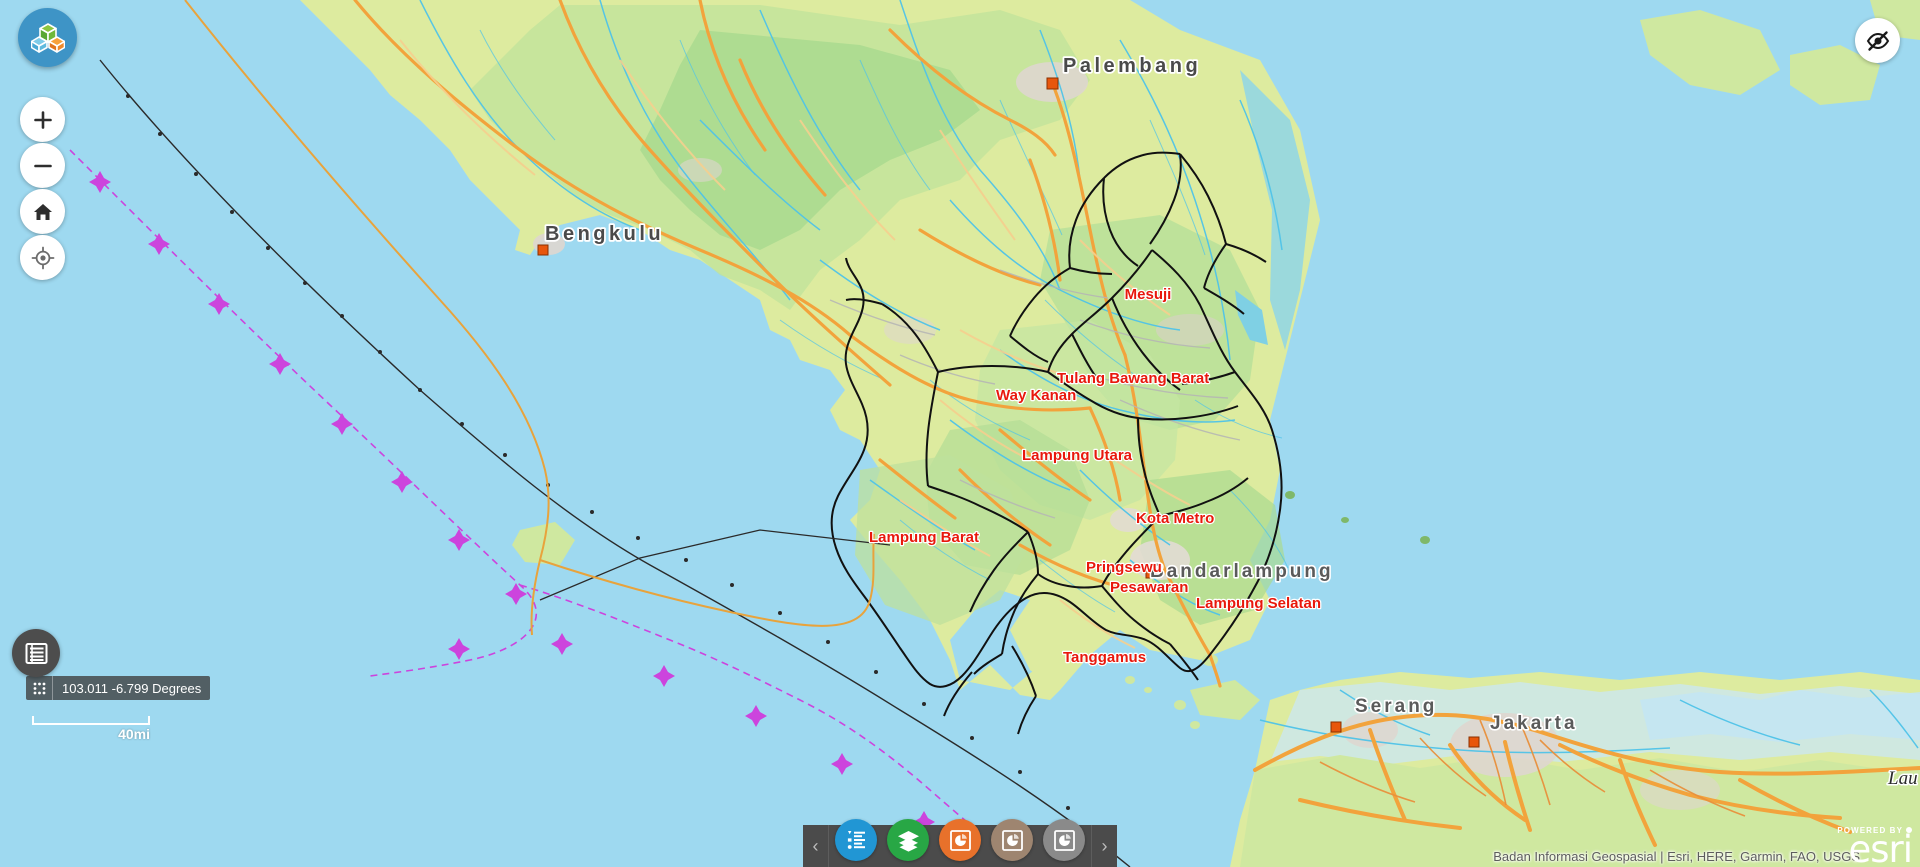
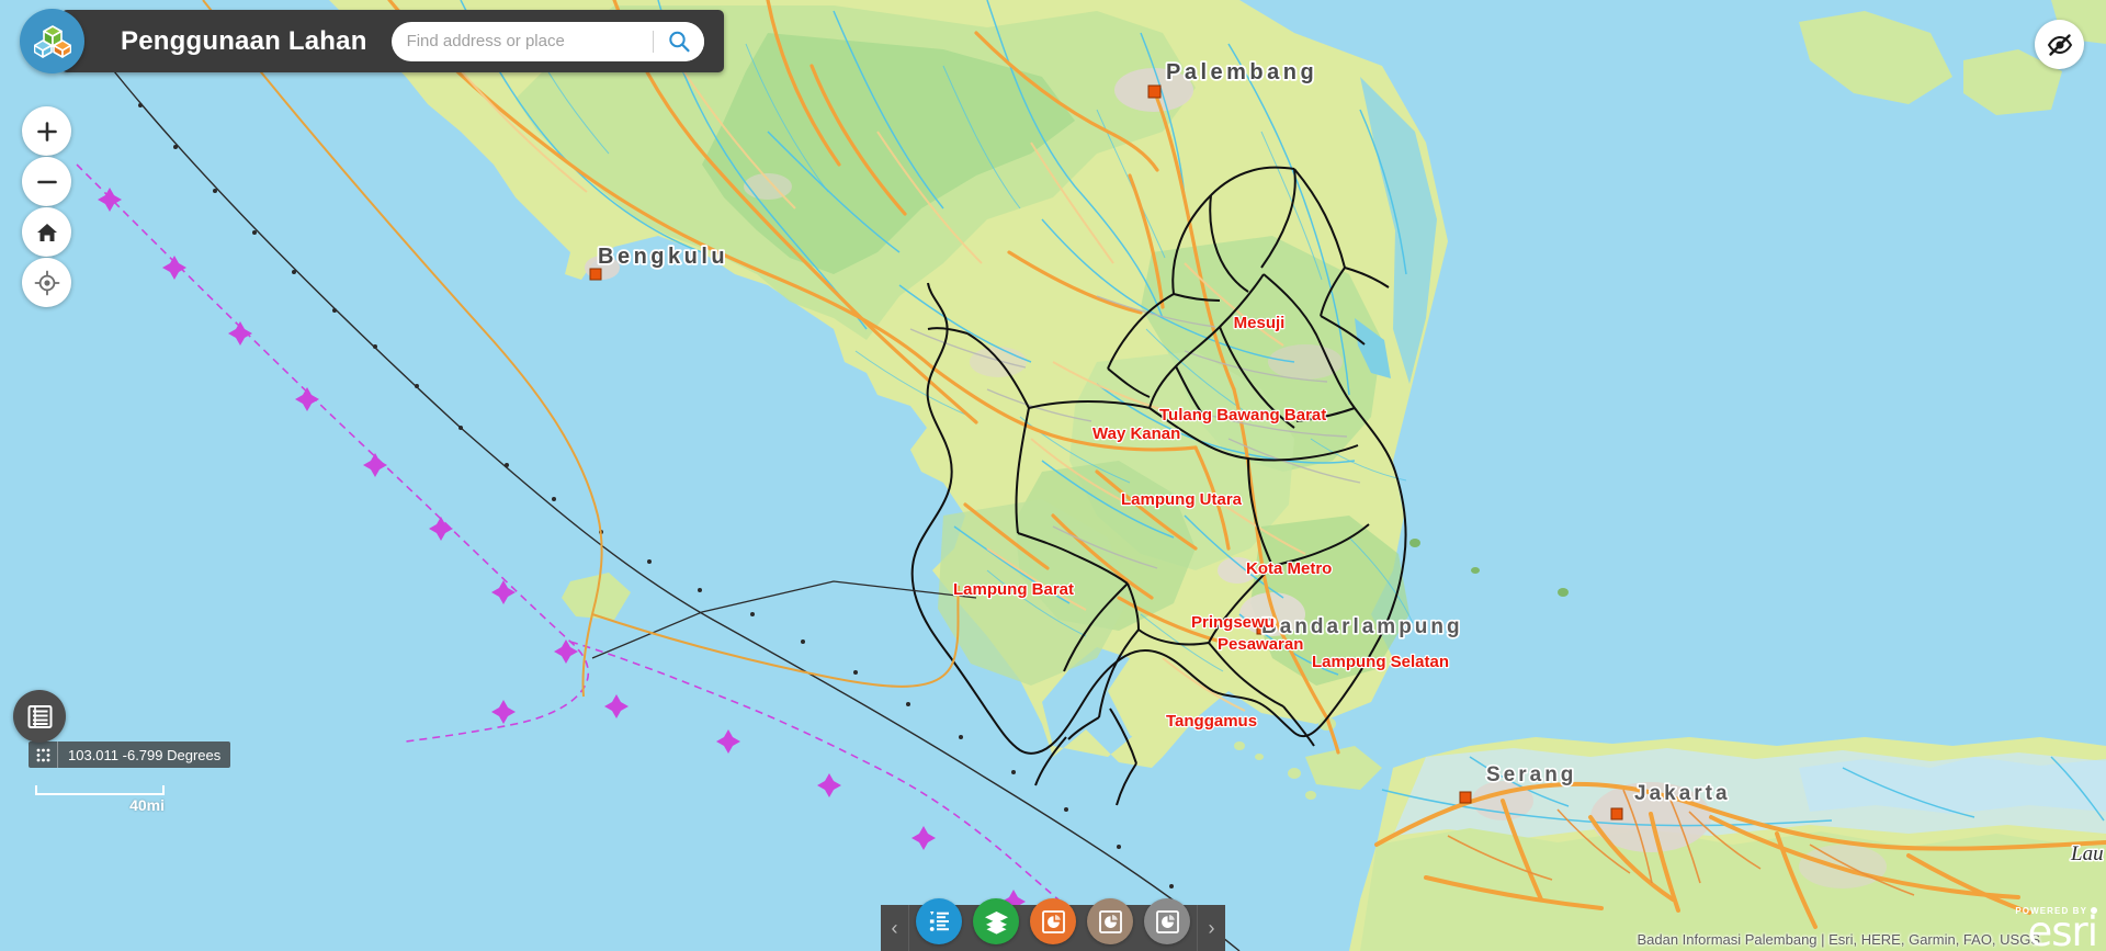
  Palembang
  Bengkulu
  Bandarlampung
  Serang
  Jakarta
  Lau
  Mesuji
  Tulang Bawang Barat
  Way Kanan
  Lampung Utara
  Kota Metro
  Lampung Barat
  Pringsewu
  Pesawaran
  Lampung Selatan
  Tanggamus
+ Penggunaan Lahan
+ Find address or place
  103.011 -6.799 Degrees
  40mi
  ‹
  ›
- Badan Informasi Geospasial | Esri, HERE, Garmin, FAO, USGS
+ Badan Informasi Palembang | Esri, HERE, Garmin, FAO, USGS
  POWERED BY
  esri
